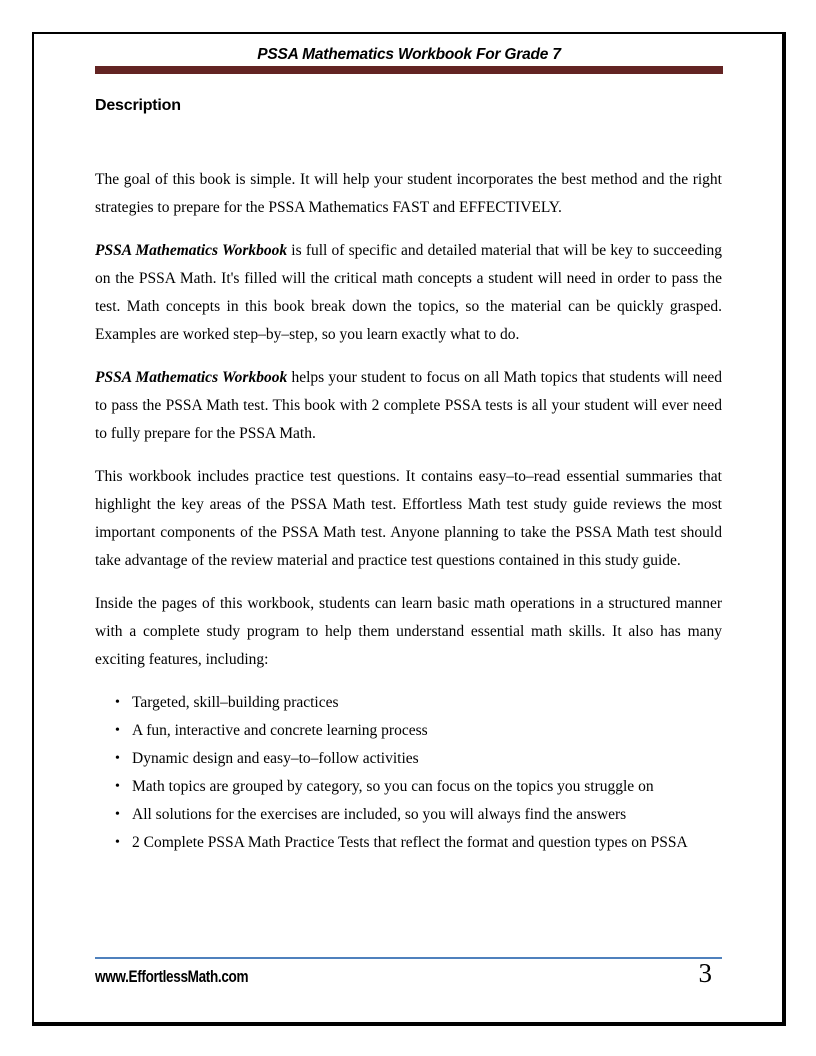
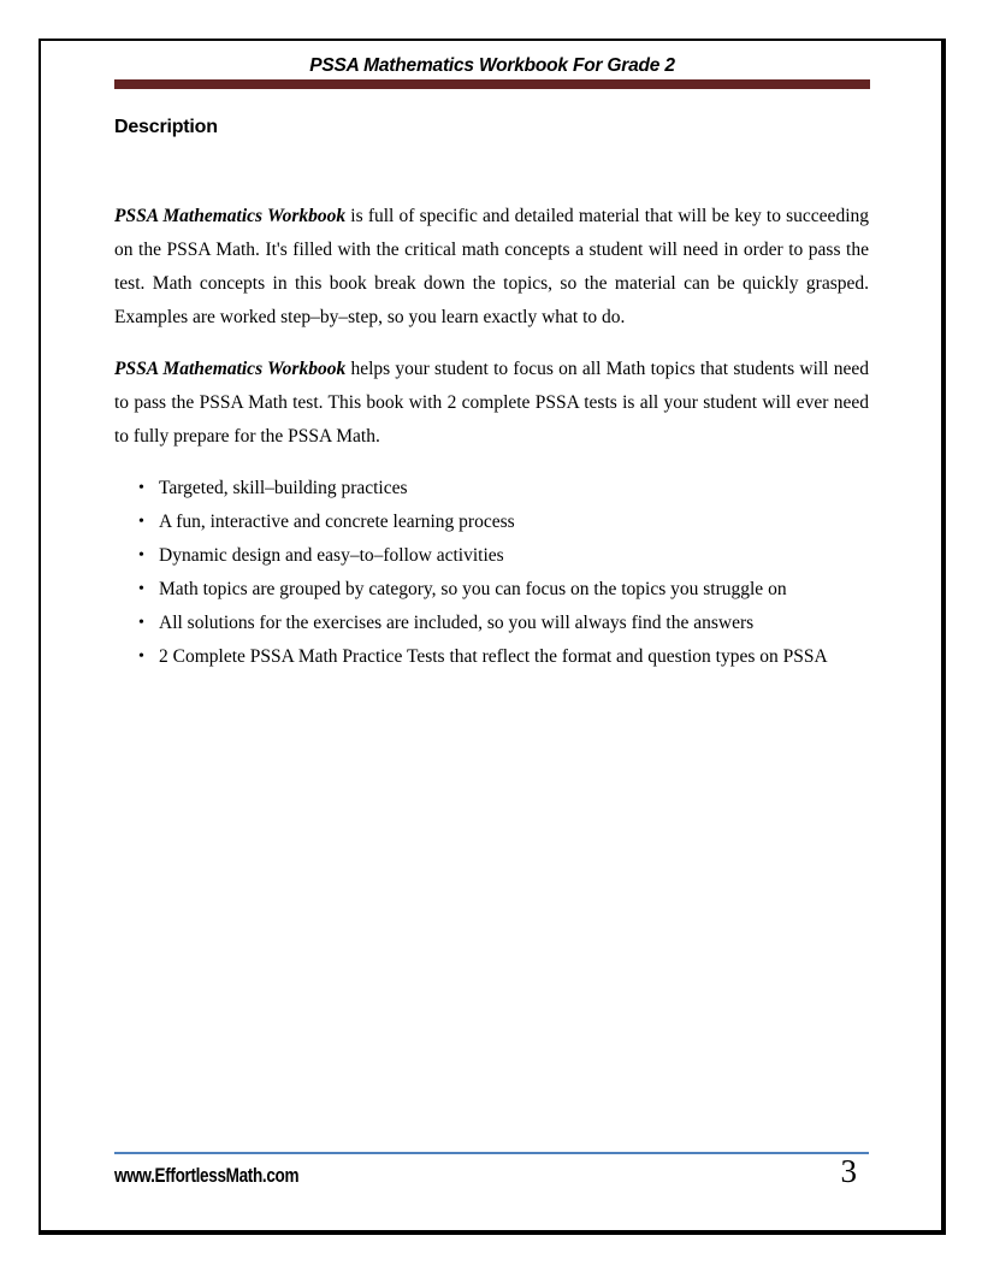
- PSSA Mathematics Workbook For Grade 7
+ PSSA Mathematics Workbook For Grade 2
  Description
- The goal of this book is simple. It will help your student incorporates the best method and the right strategies to prepare for the PSSA Mathematics FAST and EFFECTIVELY.
- PSSA Mathematics Workbook is full of specific and detailed material that will be key to succeeding on the PSSA Math. It's filled will the critical math concepts a student will need in order to pass the test. Math concepts in this book break down the topics, so the material can be quickly grasped. Examples are worked step–by–step, so you learn exactly what to do.
+ PSSA Mathematics Workbook is full of specific and detailed material that will be key to succeeding on the PSSA Math. It's filled with the critical math concepts a student will need in order to pass the test. Math concepts in this book break down the topics, so the material can be quickly grasped. Examples are worked step–by–step, so you learn exactly what to do.
  PSSA Mathematics Workbook helps your student to focus on all Math topics that students will need to pass the PSSA Math test. This book with 2 complete PSSA tests is all your student will ever need to fully prepare for the PSSA Math.
- This workbook includes practice test questions. It contains easy–to–read essential summaries that highlight the key areas of the PSSA Math test. Effortless Math test study guide reviews the most important components of the PSSA Math test. Anyone planning to take the PSSA Math test should take advantage of the review material and practice test questions contained in this study guide.
- Inside the pages of this workbook, students can learn basic math operations in a structured manner with a complete study program to help them understand essential math skills. It also has many exciting features, including:
  •
  Targeted, skill–building practices
  •
  A fun, interactive and concrete learning process
  •
  Dynamic design and easy–to–follow activities
  •
  Math topics are grouped by category, so you can focus on the topics you struggle on
  •
  All solutions for the exercises are included, so you will always find the answers
  •
  2 Complete PSSA Math Practice Tests that reflect the format and question types on PSSA
  www.EffortlessMath.com
  3
